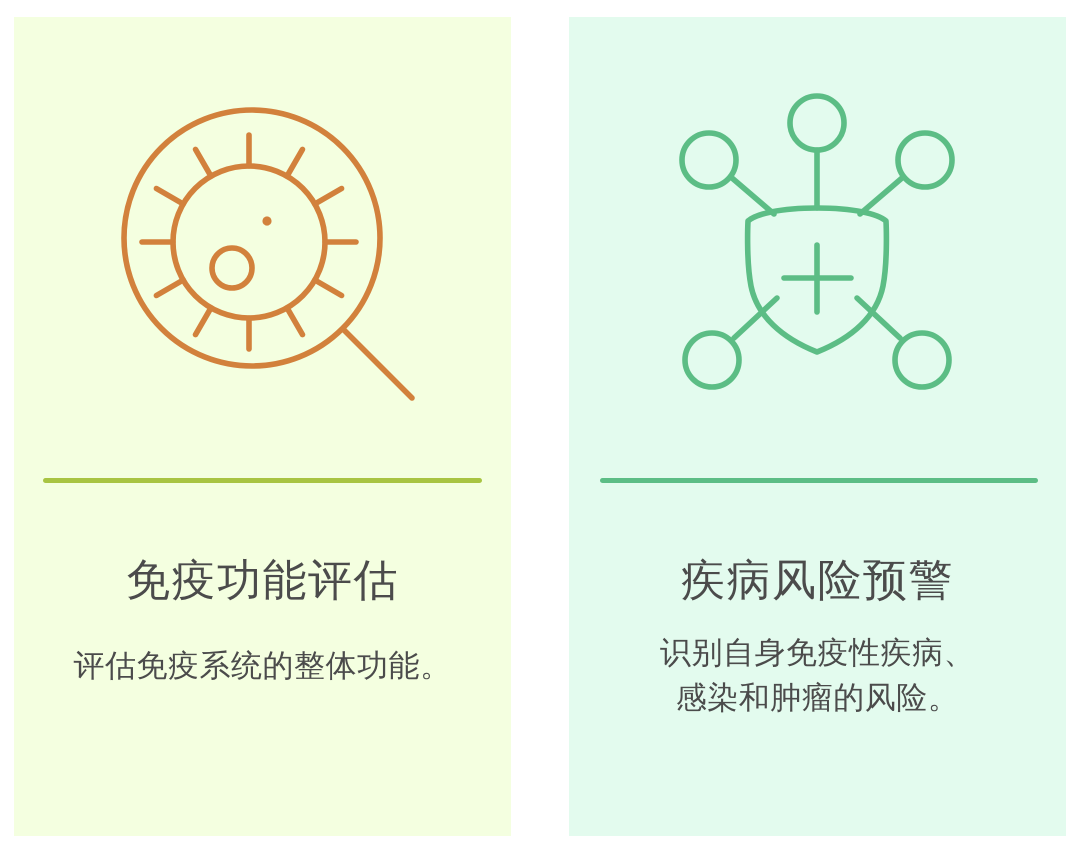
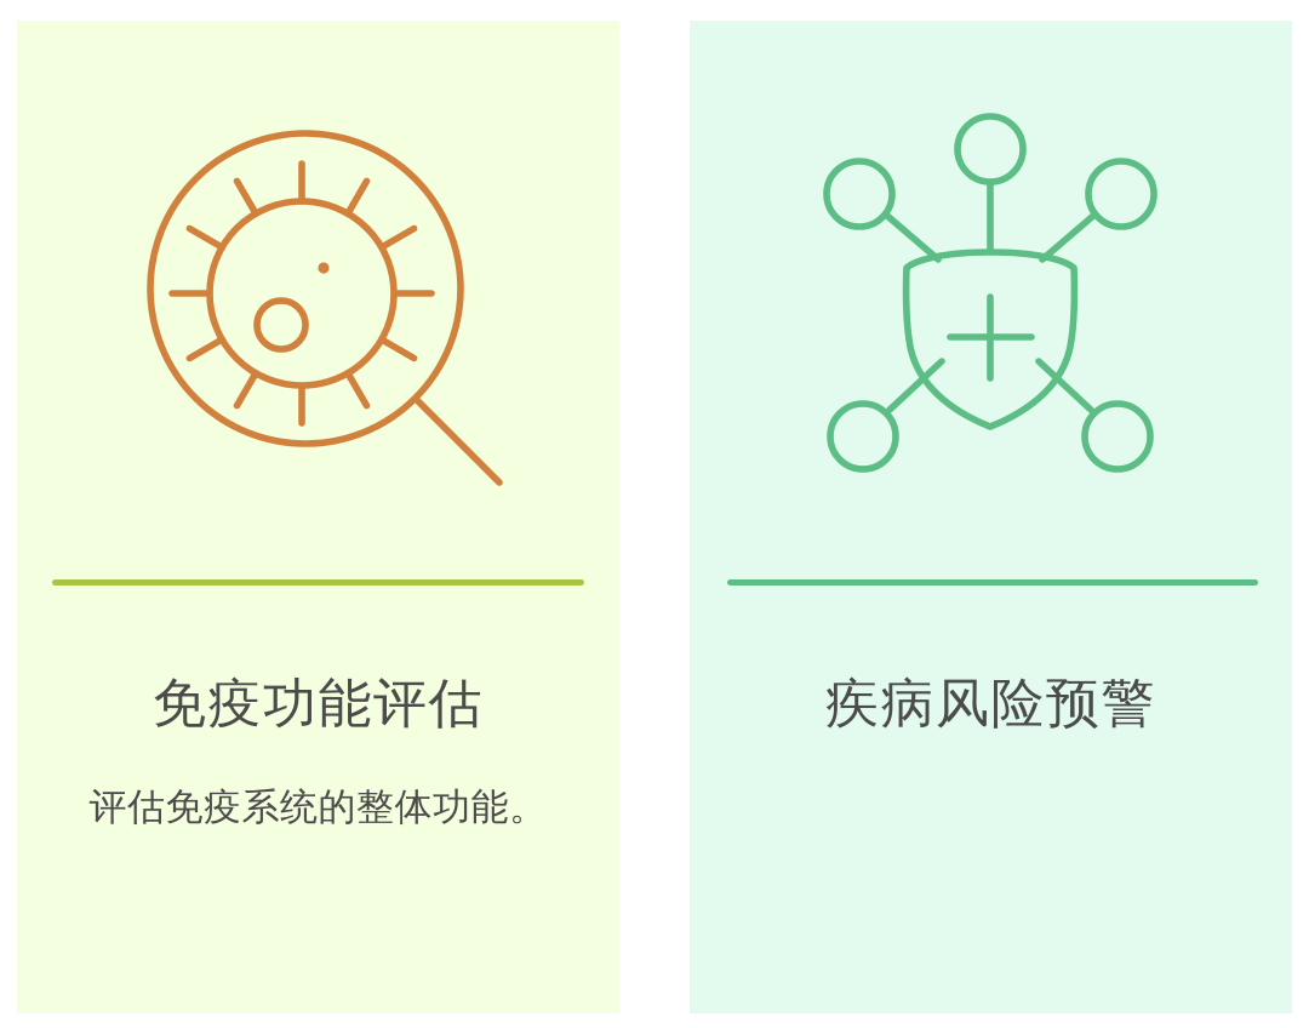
  免疫功能评估
  评估免疫系统的整体功能。
  疾病风险预警
- 识别自身免疫性疾病、
- 感染和肿瘤的风险。
